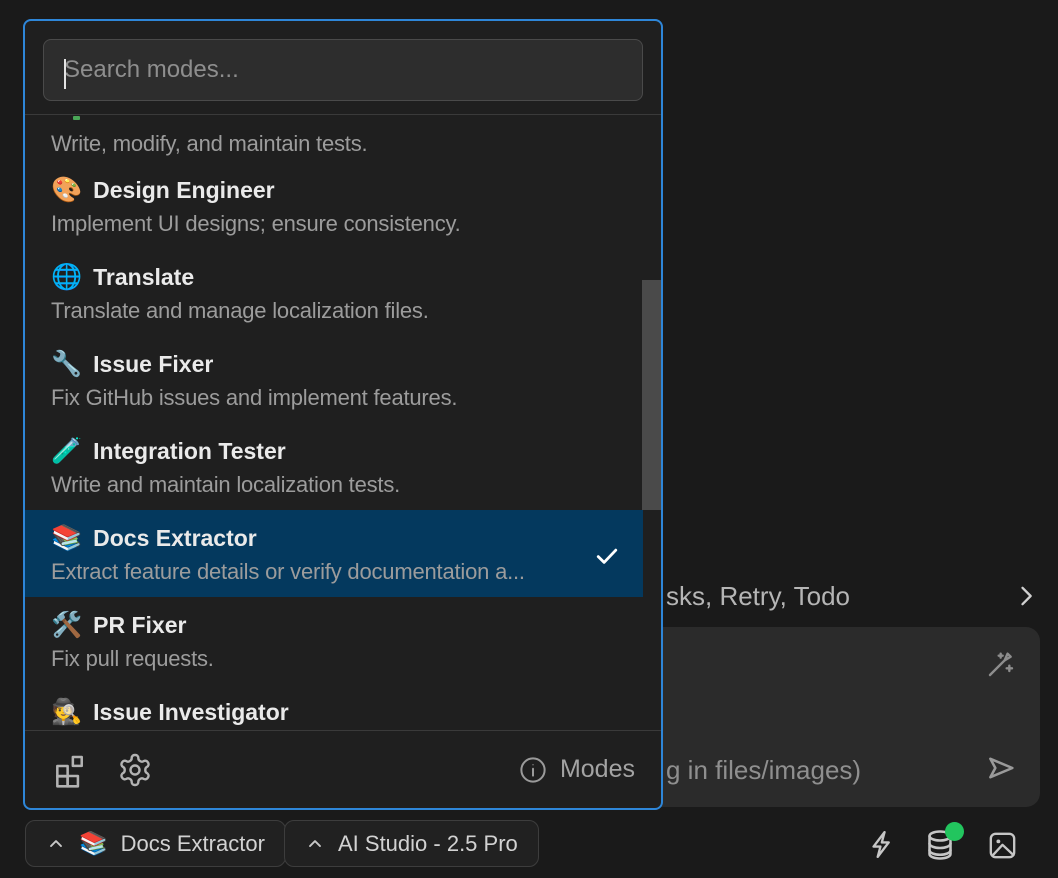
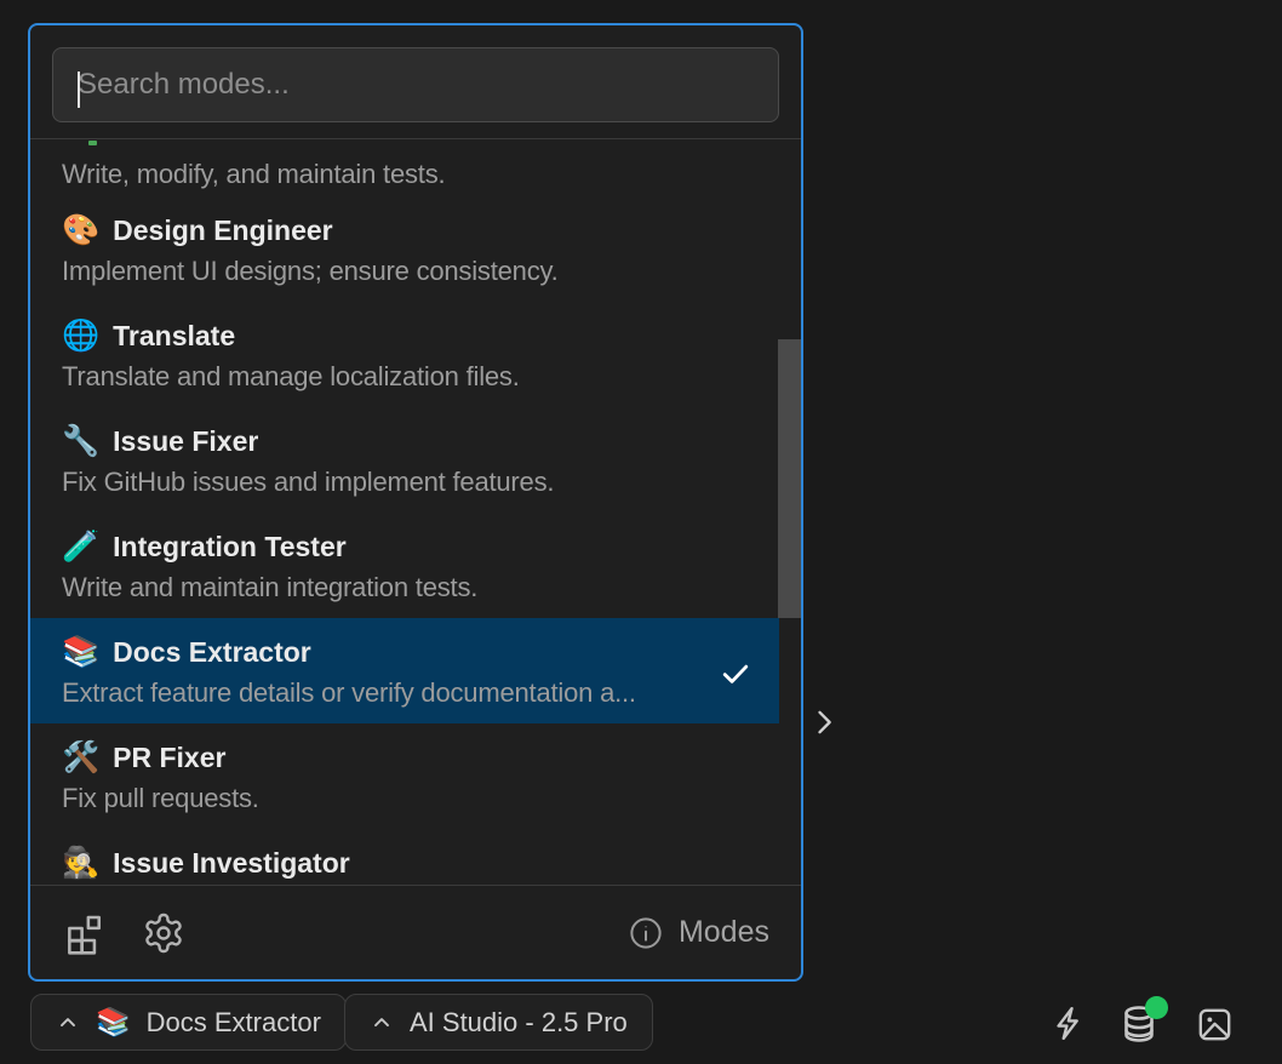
- sks, Retry, Todo
- g in files/images)
  📚
  Docs Extractor
  AI Studio - 2.5 Pro
  Search modes...
  Write, modify, and maintain tests.
  🎨
  Design Engineer
  Implement UI designs; ensure consistency.
  🌐
  Translate
  Translate and manage localization files.
  🔧
  Issue Fixer
  Fix GitHub issues and implement features.
  🧪
  Integration Tester
- Write and maintain localization tests.
+ Write and maintain integration tests.
  📚
  Docs Extractor
  Extract feature details or verify documentation a...
  🛠️
  PR Fixer
  Fix pull requests.
  🕵️
  Issue Investigator
  Modes
